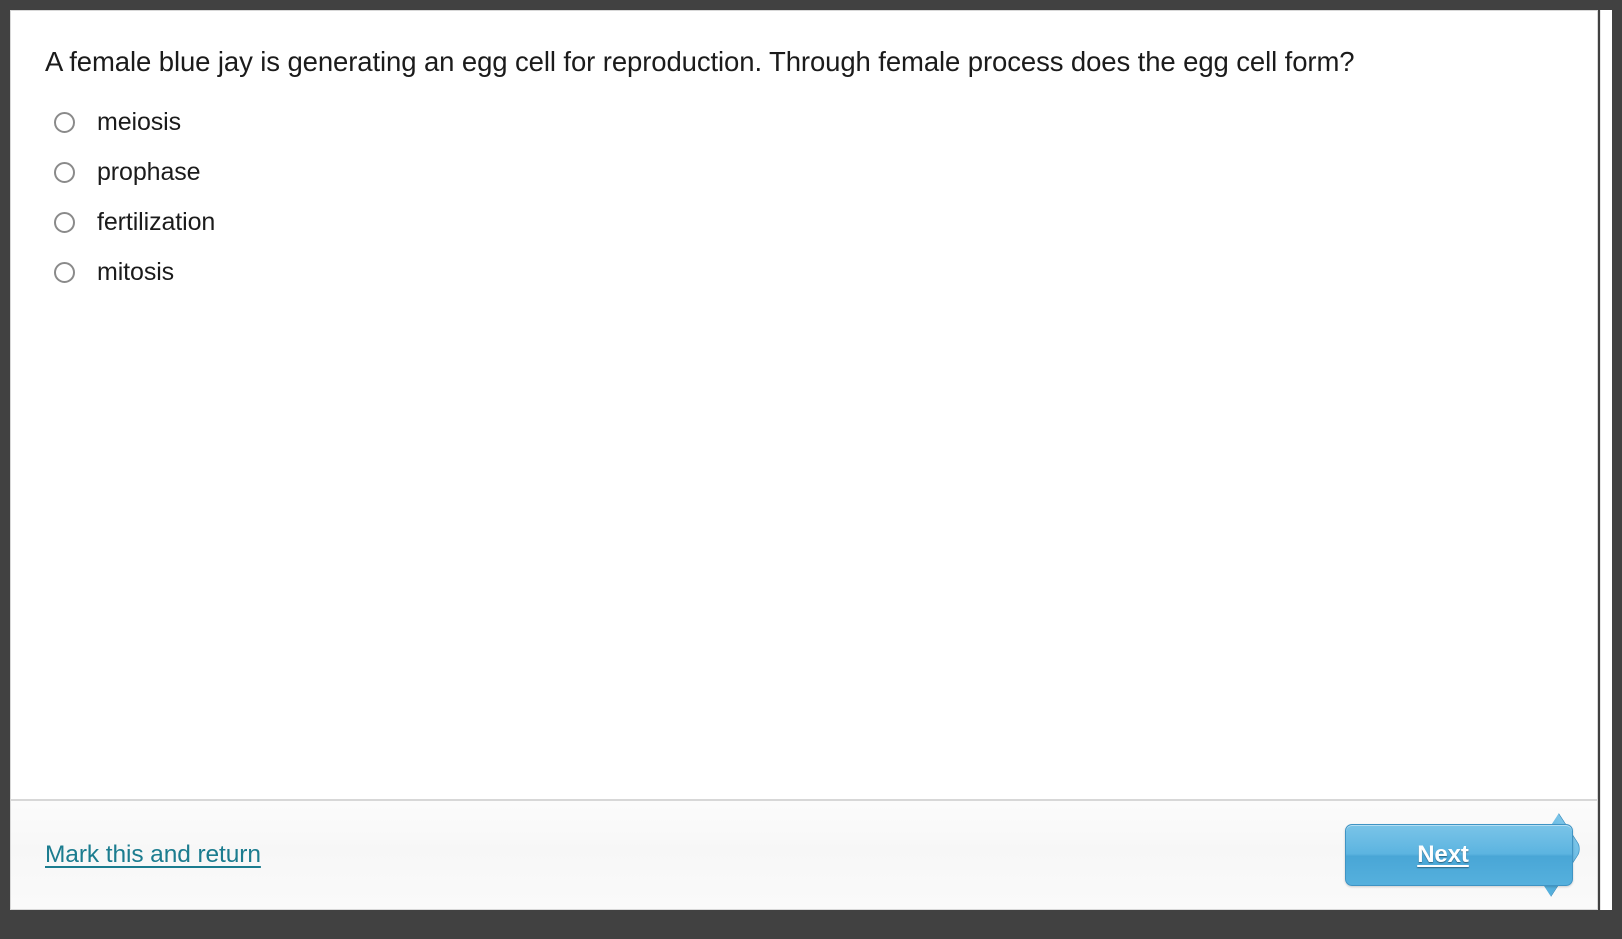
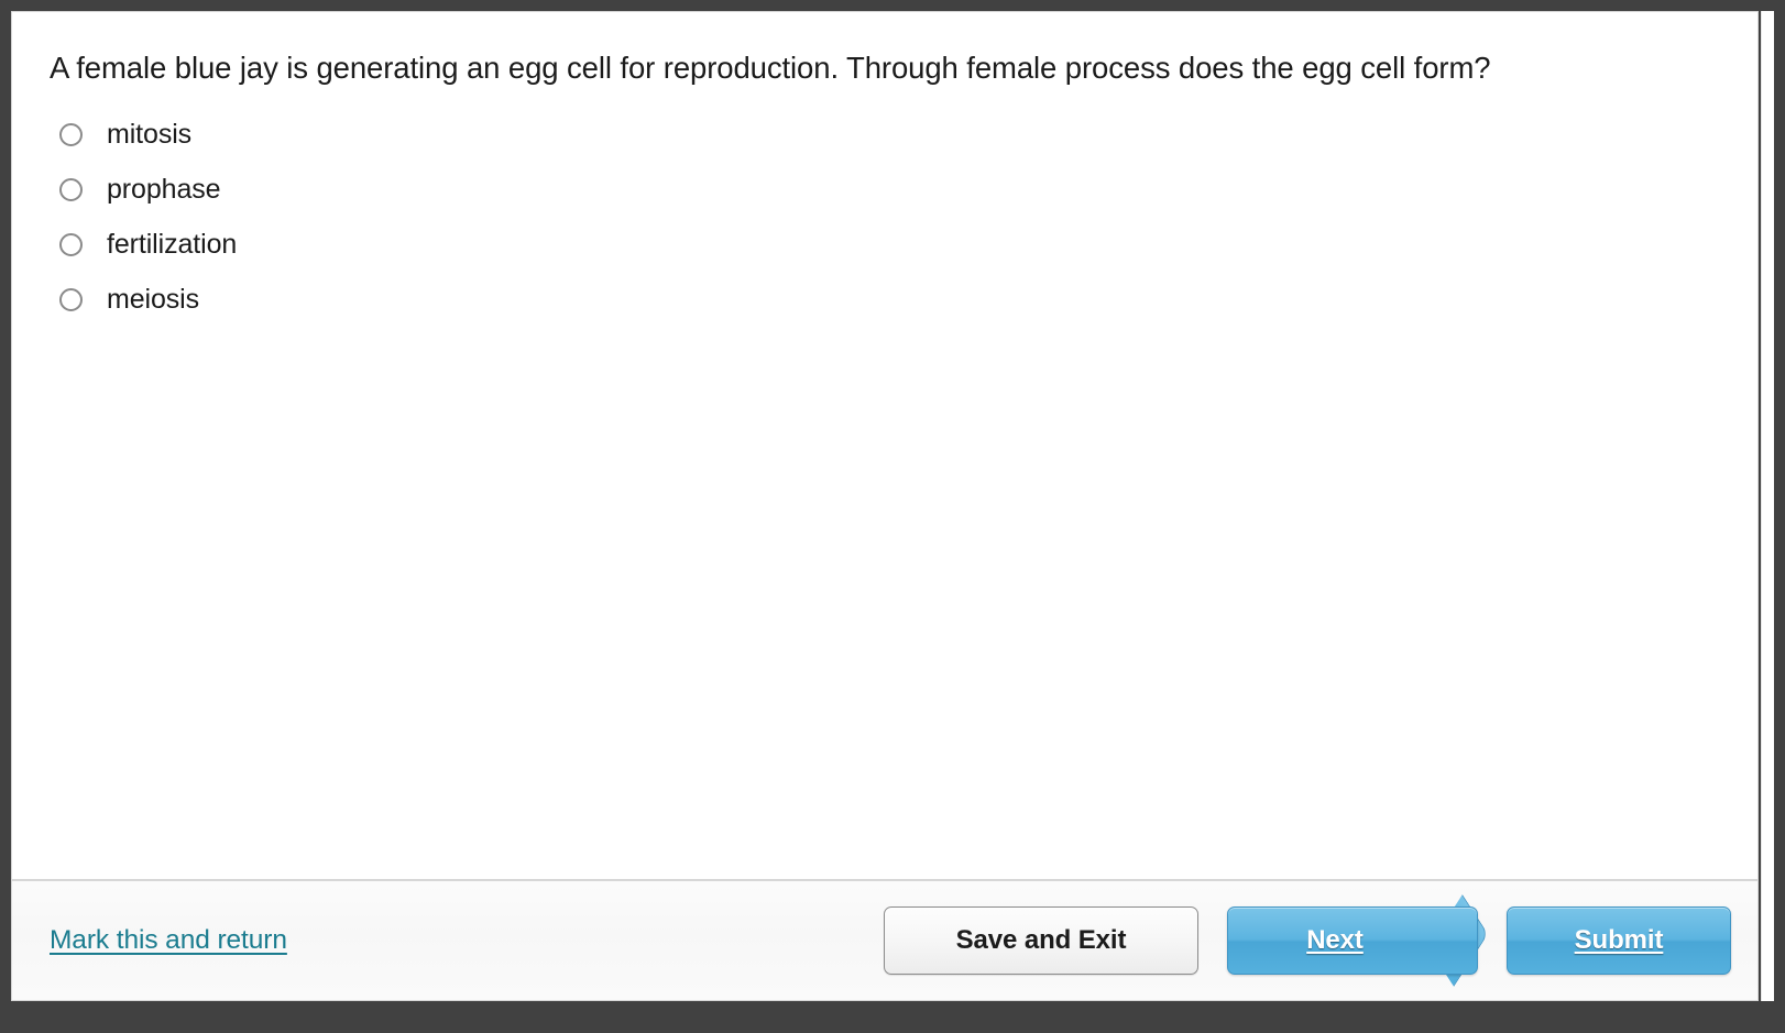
  A female blue jay is generating an egg cell for reproduction. Through female process does the egg cell form?
- meiosis
+ mitosis
  prophase
  fertilization
- mitosis
+ meiosis
  Mark this and return
+ Save and Exit
  Next
+ Submit
